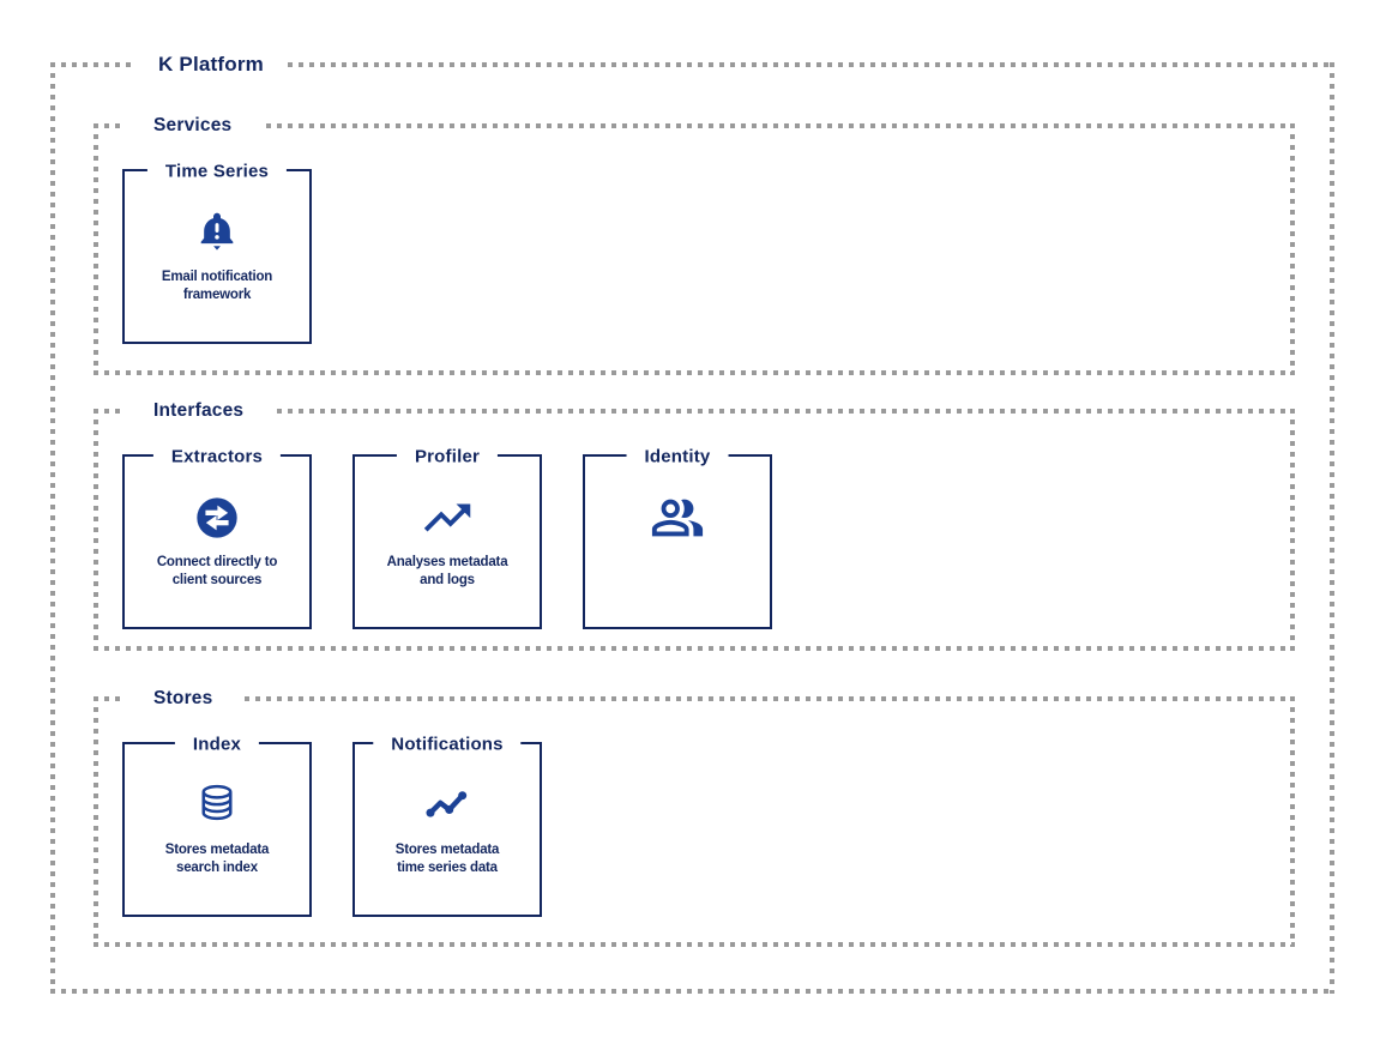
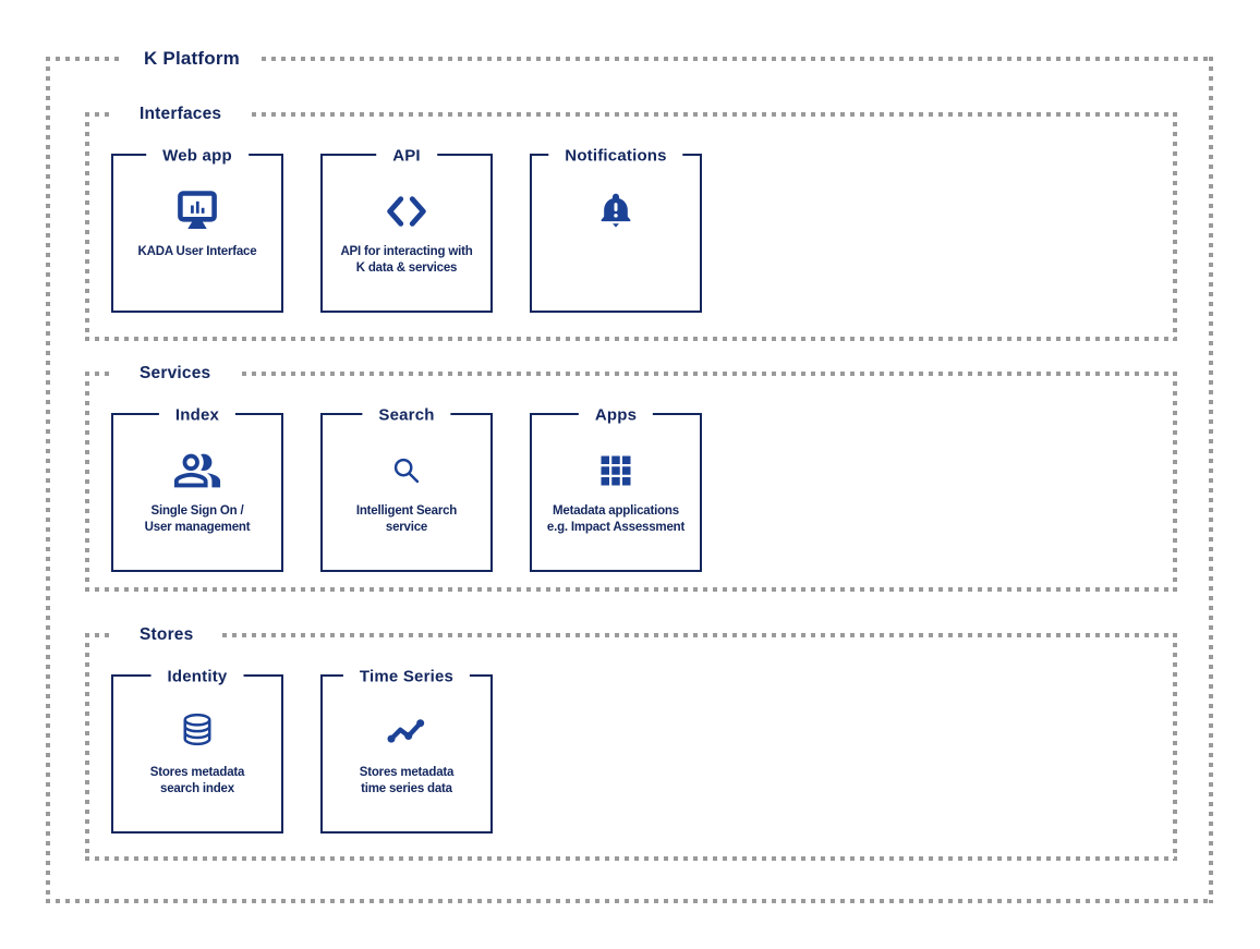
  K Platform
- Services
+ Interfaces
+ Web app
+ KADA User Interface
+ API
+ API for interacting with
+ K data & services
- Time Series
+ Notifications
- Email notification
- framework
- Interfaces
+ Services
- Extractors
- Connect directly to
- client sources
- Profiler
- Analyses metadata
- and logs
- Identity
+ Index
+ Single Sign On /
+ User management
+ Search
+ Intelligent Search
+ service
+ Apps
+ Metadata applications
+ e.g. Impact Assessment
  Stores
- Index
+ Identity
  Stores metadata
  search index
- Notifications
+ Time Series
  Stores metadata
  time series data
